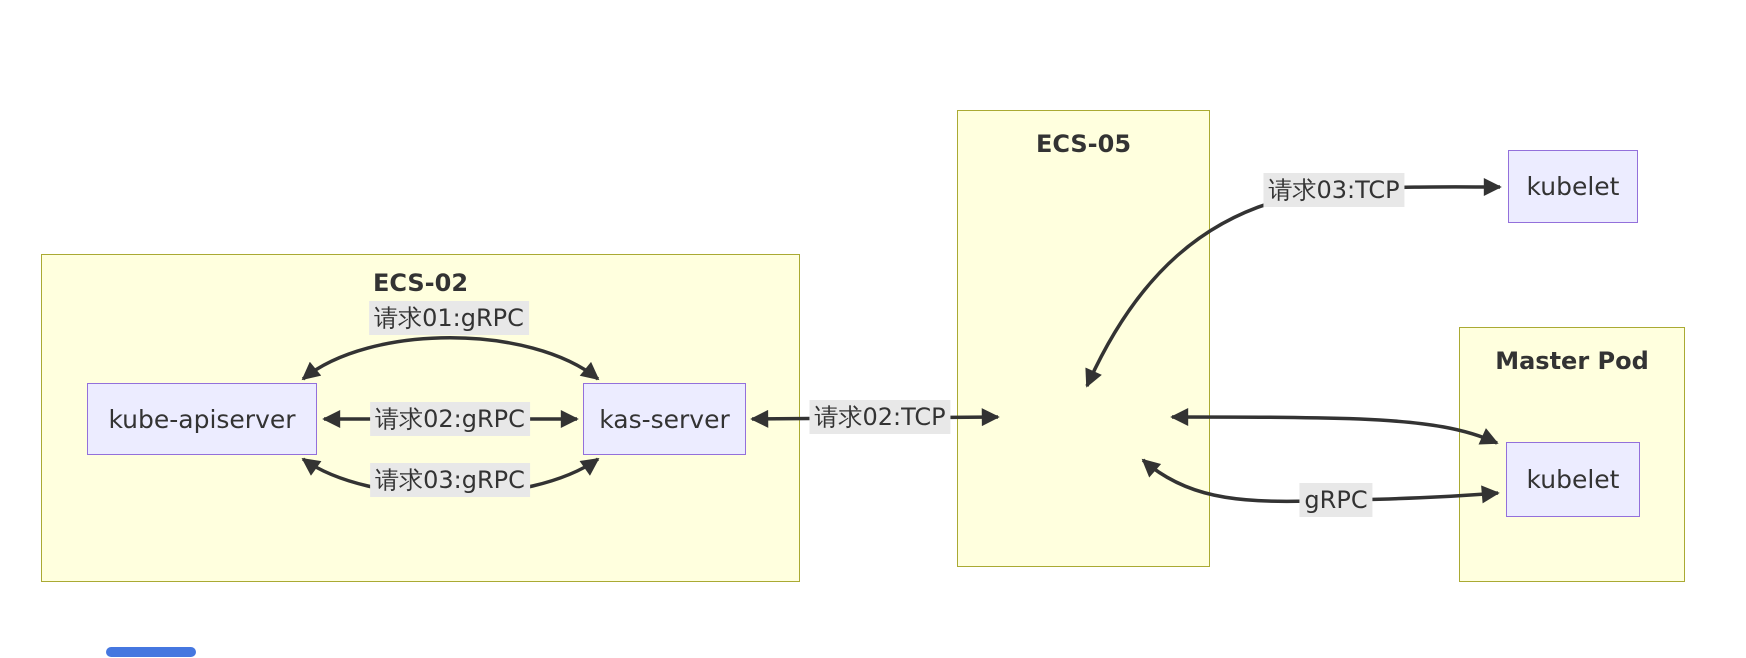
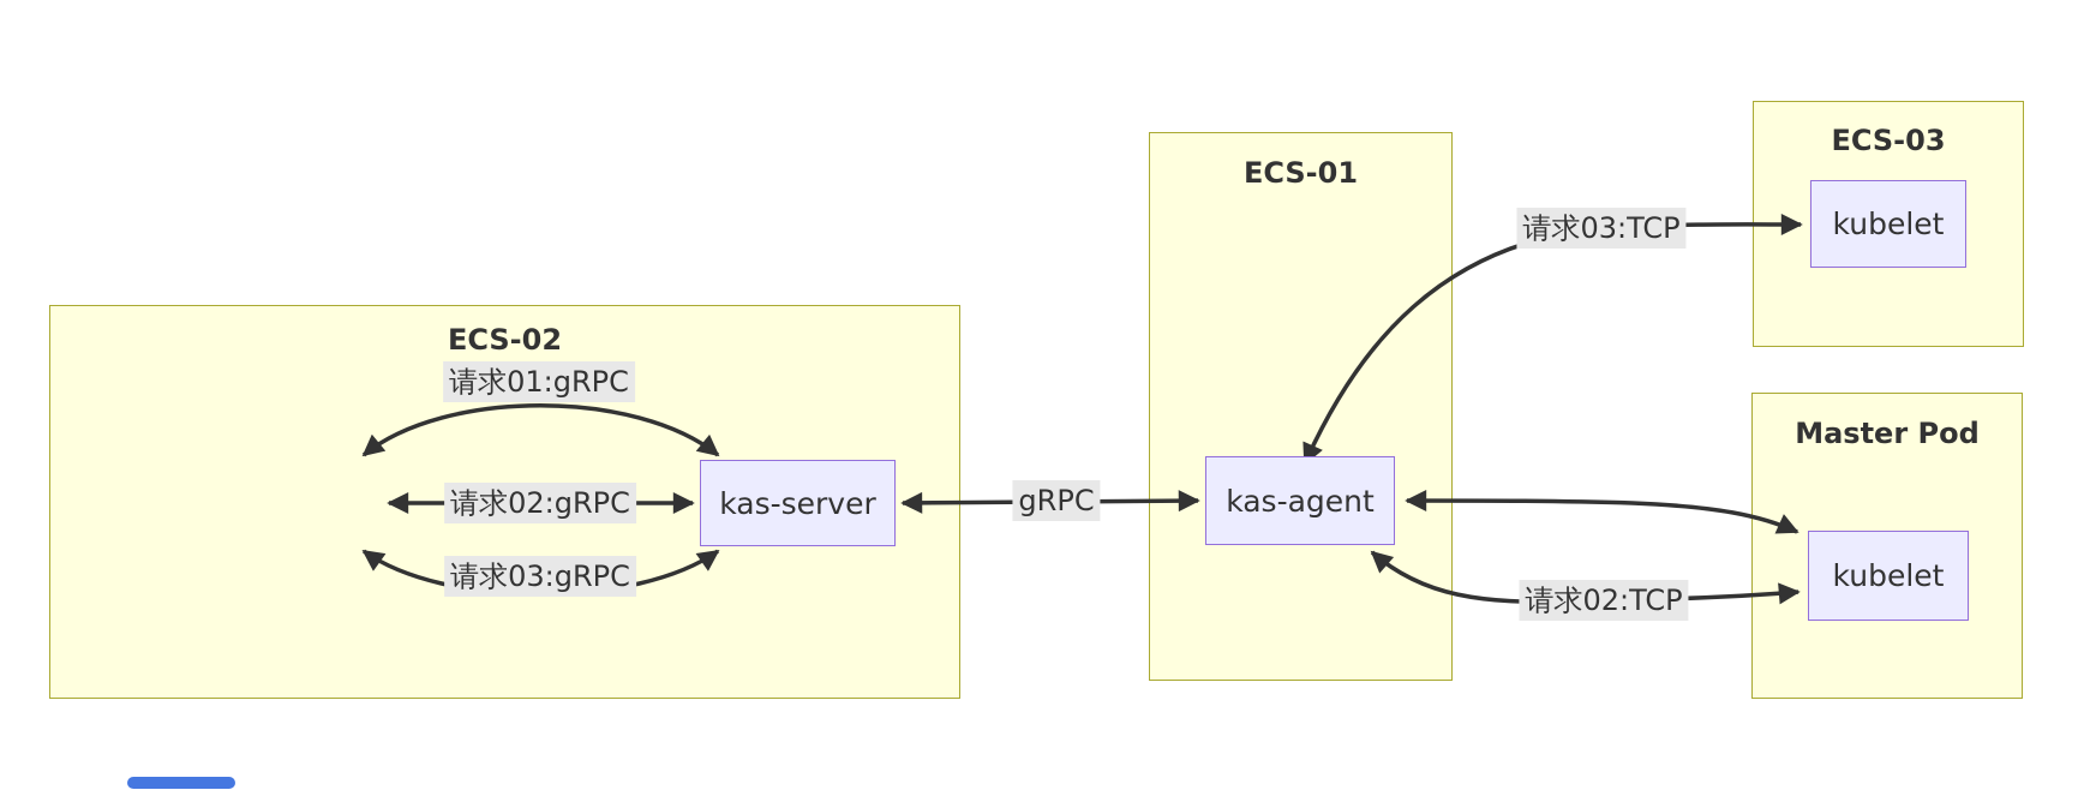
  ECS-02
- ECS-05
+ ECS-01
+ ECS-03
  Master Pod
- kube-apiserver
  kas-server
+ kas-agent
  kubelet
  kubelet
  请求01:gRPC
  请求02:gRPC
  请求03:gRPC
- 请求02:TCP
+ gRPC
  请求03:TCP
- gRPC
+ 请求02:TCP
